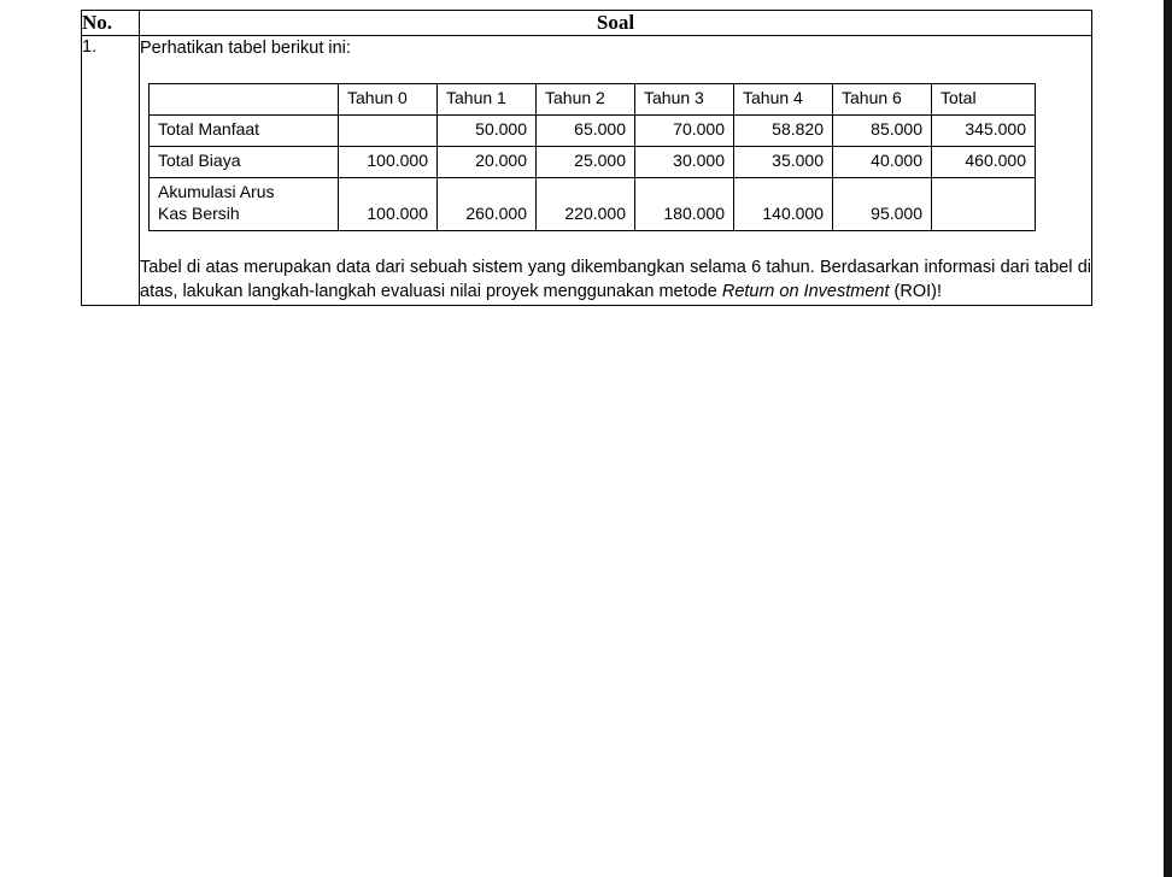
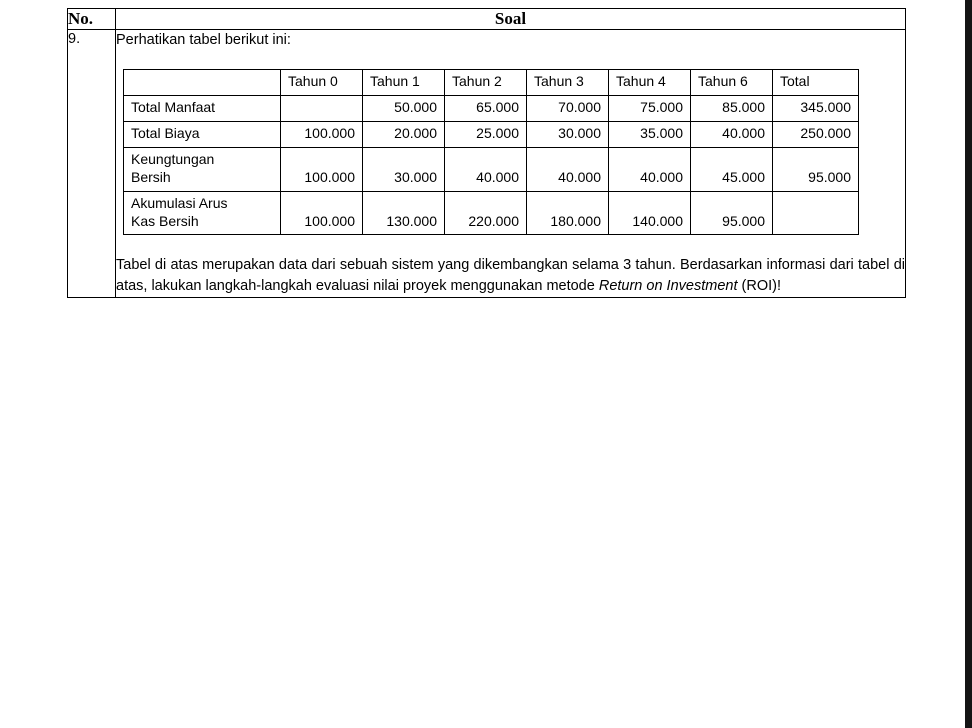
  No.	Soal
- 1.	Perhatikan tabel berikut ini:
+ 9.	Perhatikan tabel berikut ini:
  	Tahun 0	Tahun 1	Tahun 2	Tahun 3	Tahun 4	Tahun 6	Total
- Total Manfaat		50.000	65.000	70.000	58.820	85.000	345.000
+ Total Manfaat		50.000	65.000	70.000	75.000	85.000	345.000
- Total Biaya	100.000	20.000	25.000	30.000	35.000	40.000	460.000
+ Total Biaya	100.000	20.000	25.000	30.000	35.000	40.000	250.000
+ KeungtunganBersih	100.000	30.000	40.000	40.000	40.000	45.000	95.000
- Akumulasi ArusKas Bersih	100.000	260.000	220.000	180.000	140.000	95.000
+ Akumulasi ArusKas Bersih	100.000	130.000	220.000	180.000	140.000	95.000
- 	Tabel di atas merupakan data dari sebuah sistem yang dikembangkan selama 6 tahun. Berdasarkan informasi dari tabel di atas, lakukan langkah-langkah evaluasi nilai proyek menggunakan metode Return on Investment (ROI)!
+ 	Tabel di atas merupakan data dari sebuah sistem yang dikembangkan selama 3 tahun. Berdasarkan informasi dari tabel di atas, lakukan langkah-langkah evaluasi nilai proyek menggunakan metode Return on Investment (ROI)!
